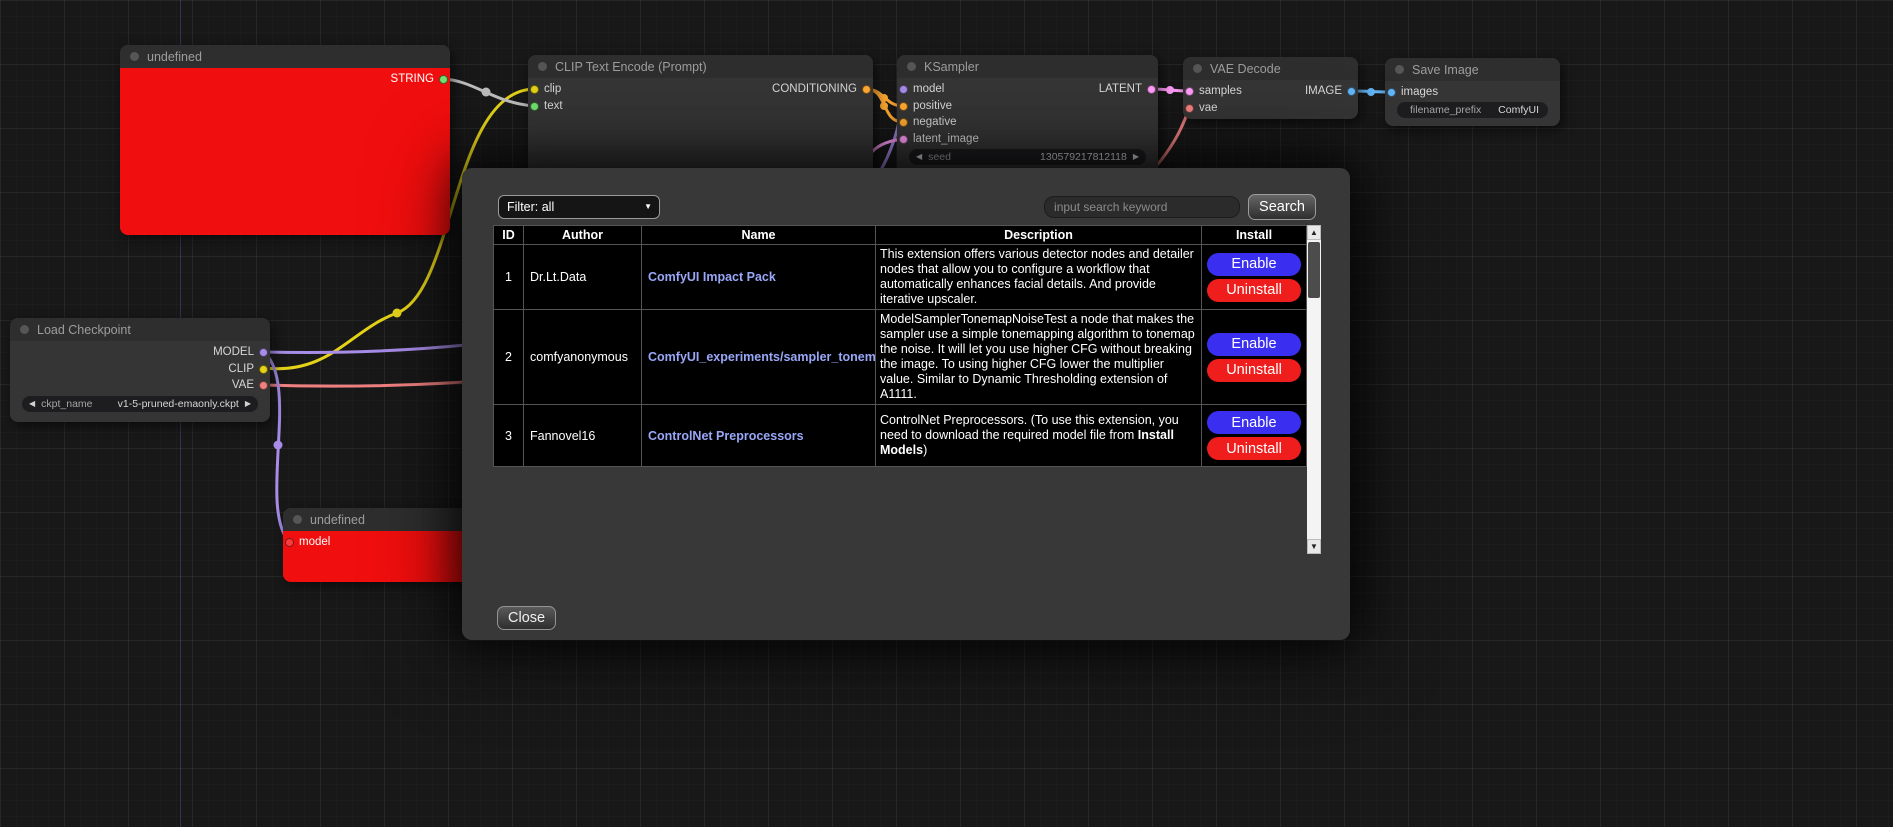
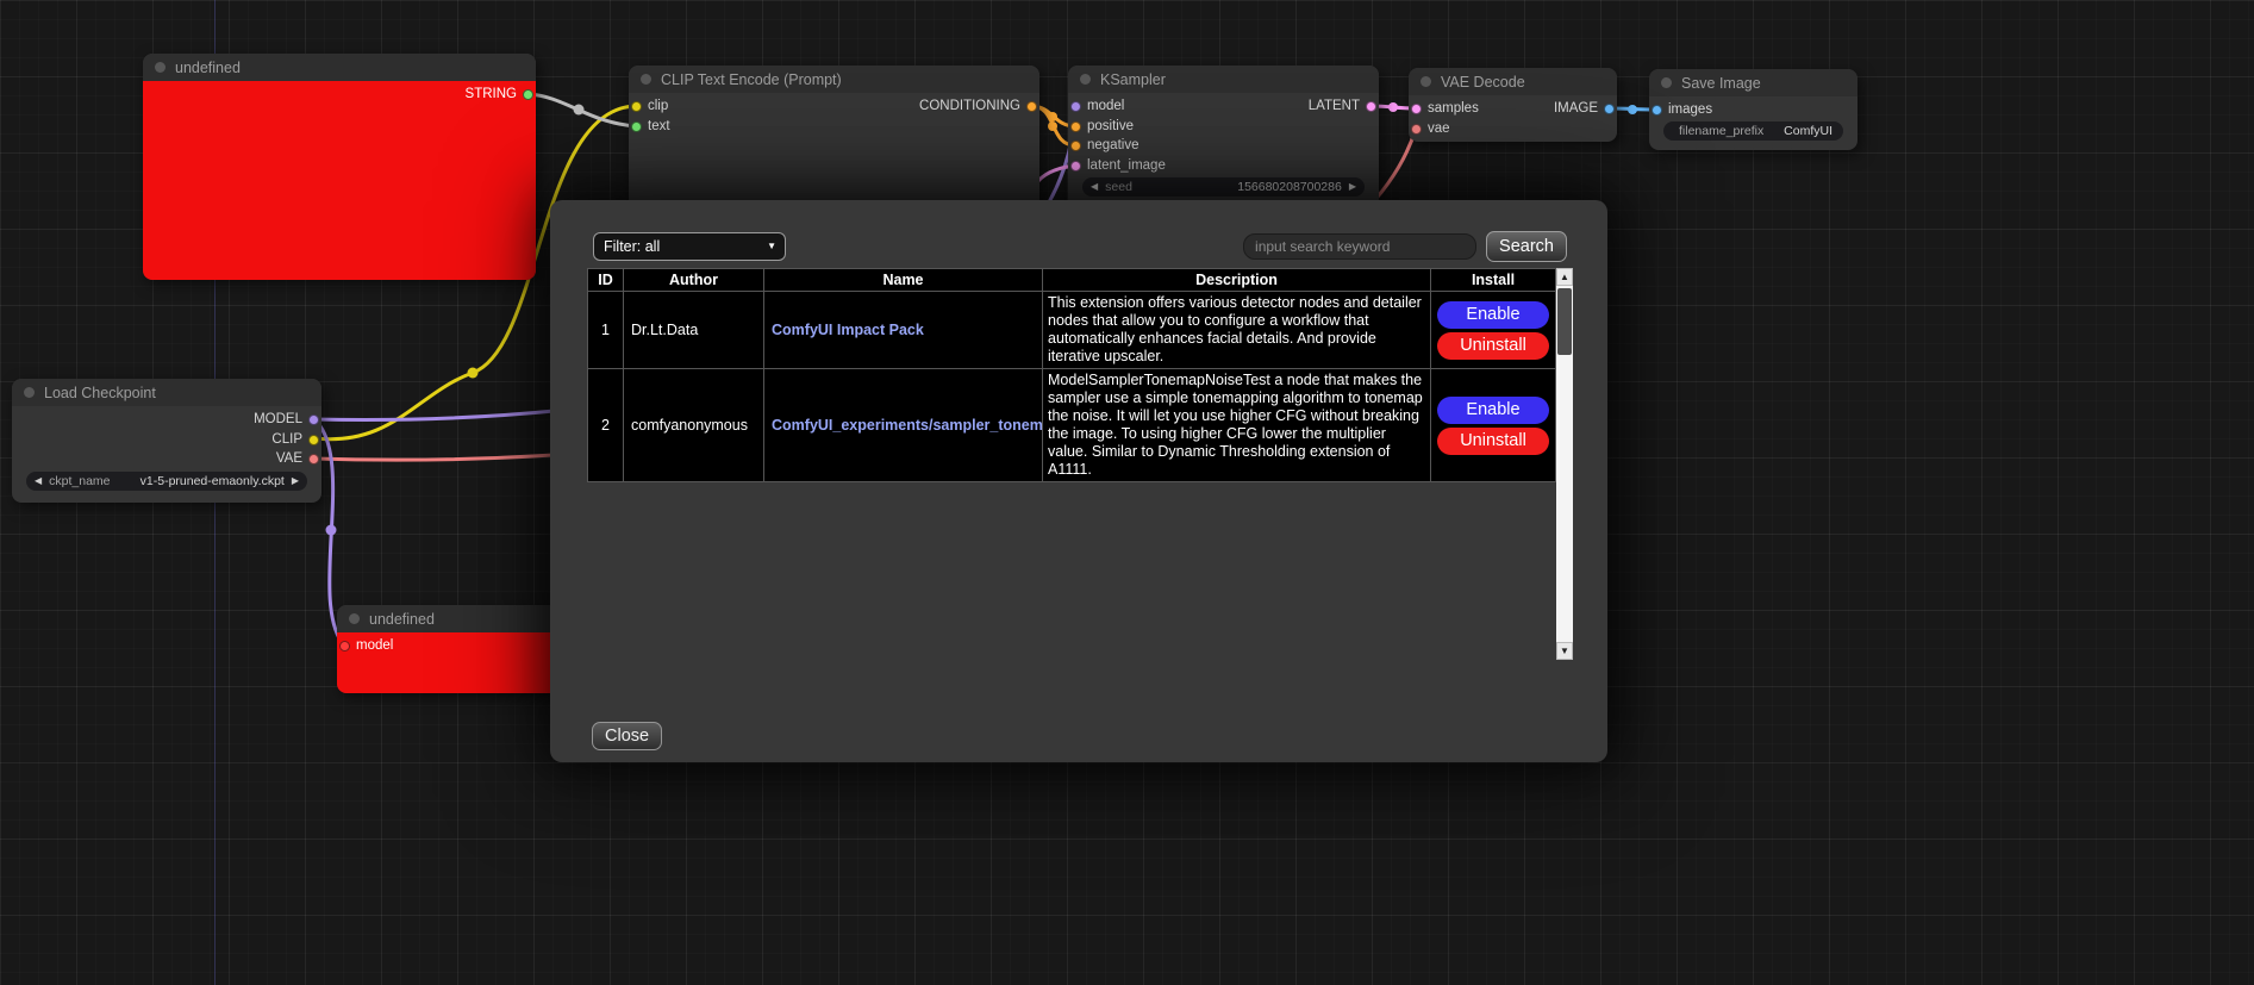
  undefined
  STRING
  CLIP Text Encode (Prompt)
  clip
  CONDITIONING
  text
  KSampler
  model
  LATENT
  positive
  negative
  latent_image
  ◀
  seed
- 130579217812118
+ 156680208700286
  ▶
  VAE Decode
  samples
  IMAGE
  vae
  Save Image
  images
  filename_prefix
  ComfyUI
  Load Checkpoint
  MODEL
  CLIP
  VAE
  ◀
  ckpt_name
  v1-5-pruned-emaonly.ckpt
  ▶
  undefined
  model
  Filter: all
  ▼
  input search keyword
  Search
  ID	Author	Name	Description	Install
  1	Dr.Lt.Data	ComfyUI Impact Pack	This extension offers various detector nodes and detailer nodes that allow you to configure a workflow that automatically enhances facial details. And provide iterative upscaler.	Enable Uninstall
  2	comfyanonymous	ComfyUI_experiments/sampler_tonem	ModelSamplerTonemapNoiseTest a node that makes the sampler use a simple tonemapping algorithm to tonemap the noise. It will let you use higher CFG without breaking the image. To using higher CFG lower the multiplier value. Similar to Dynamic Thresholding extension of A1111.	Enable Uninstall
- 3	Fannovel16	ControlNet Preprocessors	ControlNet Preprocessors. (To use this extension, you need to download the required model file from Install Models)	Enable Uninstall
  ▲
  ▼
  Close
